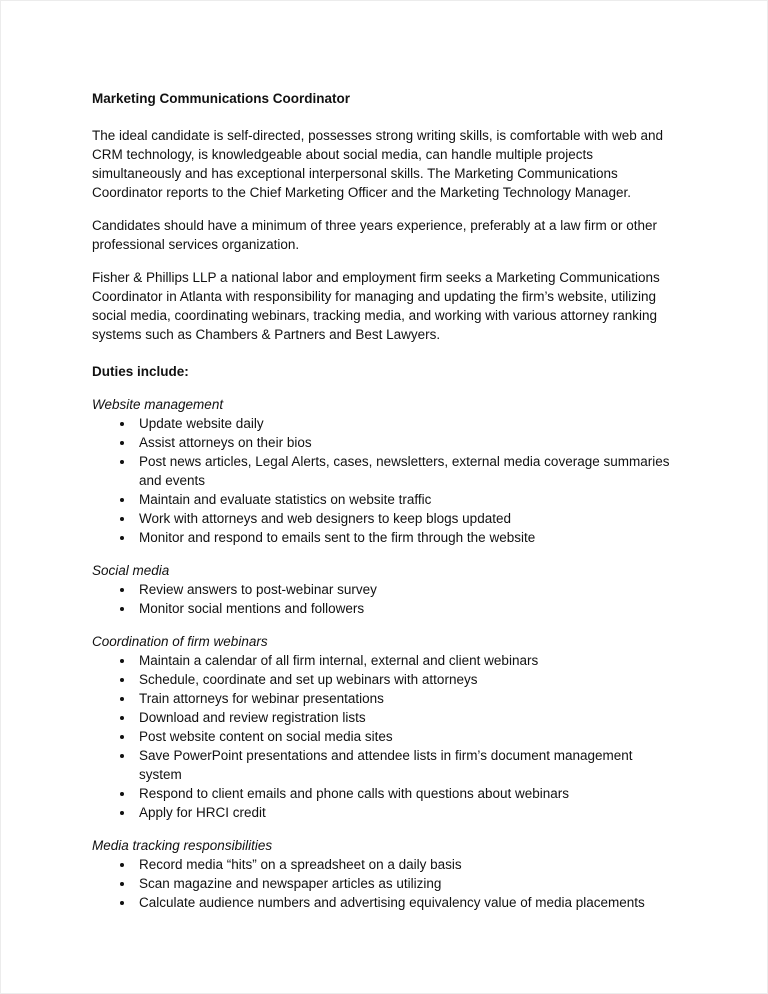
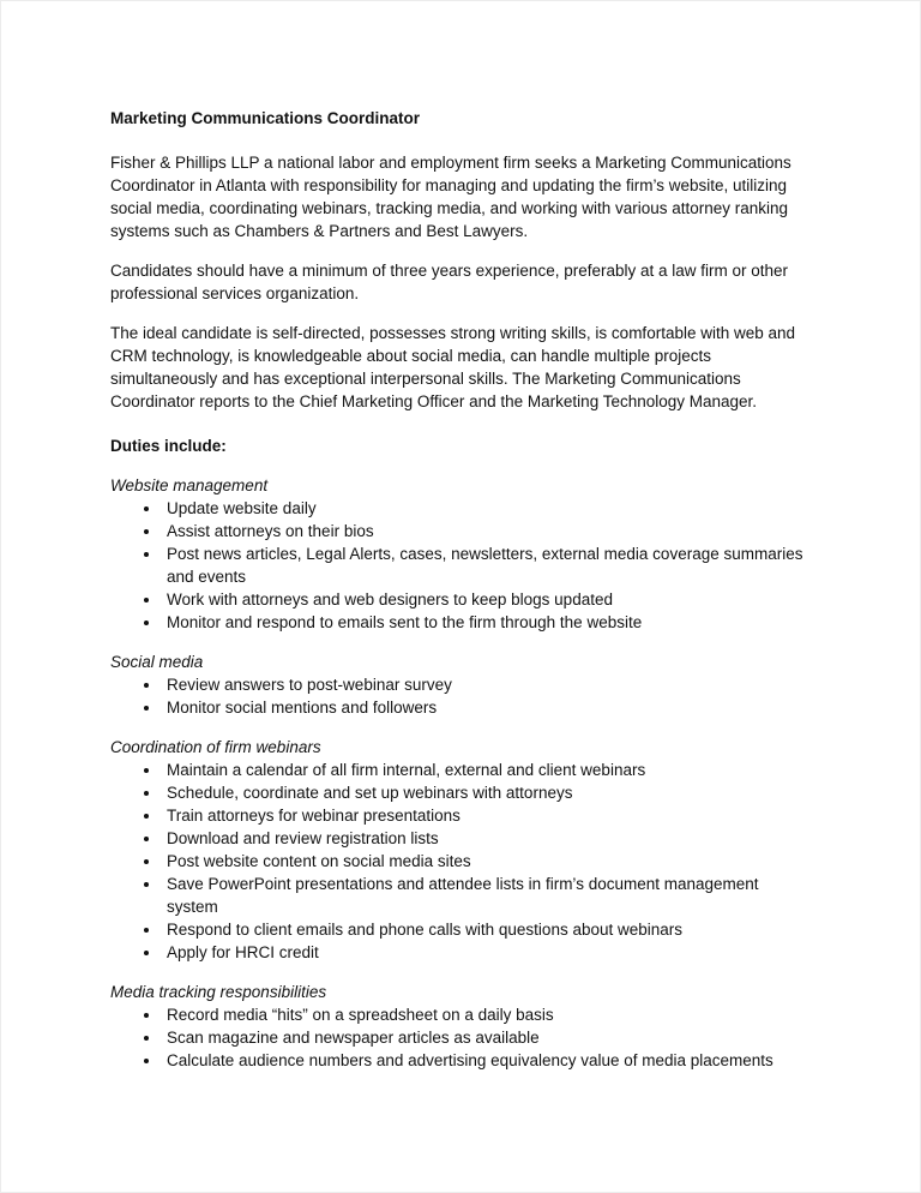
  Marketing Communications Coordinator
- The ideal candidate is self-directed, possesses strong writing skills, is comfortable with web and CRM technology, is knowledgeable about social media, can handle multiple projects simultaneously and has exceptional interpersonal skills. The Marketing Communications Coordinator reports to the Chief Marketing Officer and the Marketing Technology Manager.
+ Fisher & Phillips LLP a national labor and employment firm seeks a Marketing Communications Coordinator in Atlanta with responsibility for managing and updating the firm’s website, utilizing social media, coordinating webinars, tracking media, and working with various attorney ranking systems such as Chambers & Partners and Best Lawyers.
  Candidates should have a minimum of three years experience, preferably at a law firm or other professional services organization.
- Fisher & Phillips LLP a national labor and employment firm seeks a Marketing Communications Coordinator in Atlanta with responsibility for managing and updating the firm’s website, utilizing social media, coordinating webinars, tracking media, and working with various attorney ranking systems such as Chambers & Partners and Best Lawyers.
+ The ideal candidate is self-directed, possesses strong writing skills, is comfortable with web and CRM technology, is knowledgeable about social media, can handle multiple projects simultaneously and has exceptional interpersonal skills. The Marketing Communications Coordinator reports to the Chief Marketing Officer and the Marketing Technology Manager.
  Duties include:
  Website management
  Update website daily
  Assist attorneys on their bios
  Post news articles, Legal Alerts, cases, newsletters, external media coverage summaries and events
- Maintain and evaluate statistics on website traffic
  Work with attorneys and web designers to keep blogs updated
  Monitor and respond to emails sent to the firm through the website
  Social media
  Review answers to post-webinar survey
  Monitor social mentions and followers
  Coordination of firm webinars
  Maintain a calendar of all firm internal, external and client webinars
  Schedule, coordinate and set up webinars with attorneys
  Train attorneys for webinar presentations
  Download and review registration lists
  Post website content on social media sites
  Save PowerPoint presentations and attendee lists in firm’s document management system
  Respond to client emails and phone calls with questions about webinars
  Apply for HRCI credit
  Media tracking responsibilities
  Record media “hits” on a spreadsheet on a daily basis
- Scan magazine and newspaper articles as utilizing
+ Scan magazine and newspaper articles as available
  Calculate audience numbers and advertising equivalency value of media placements
